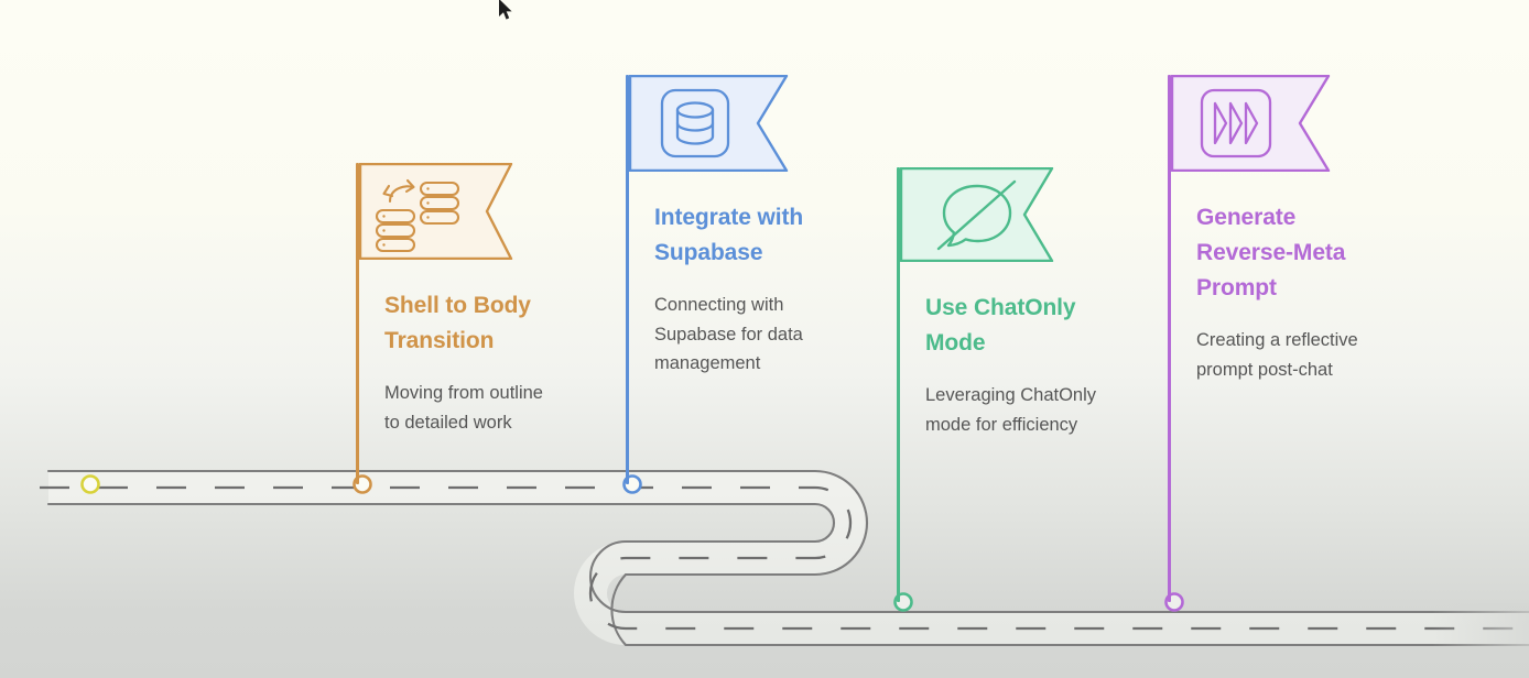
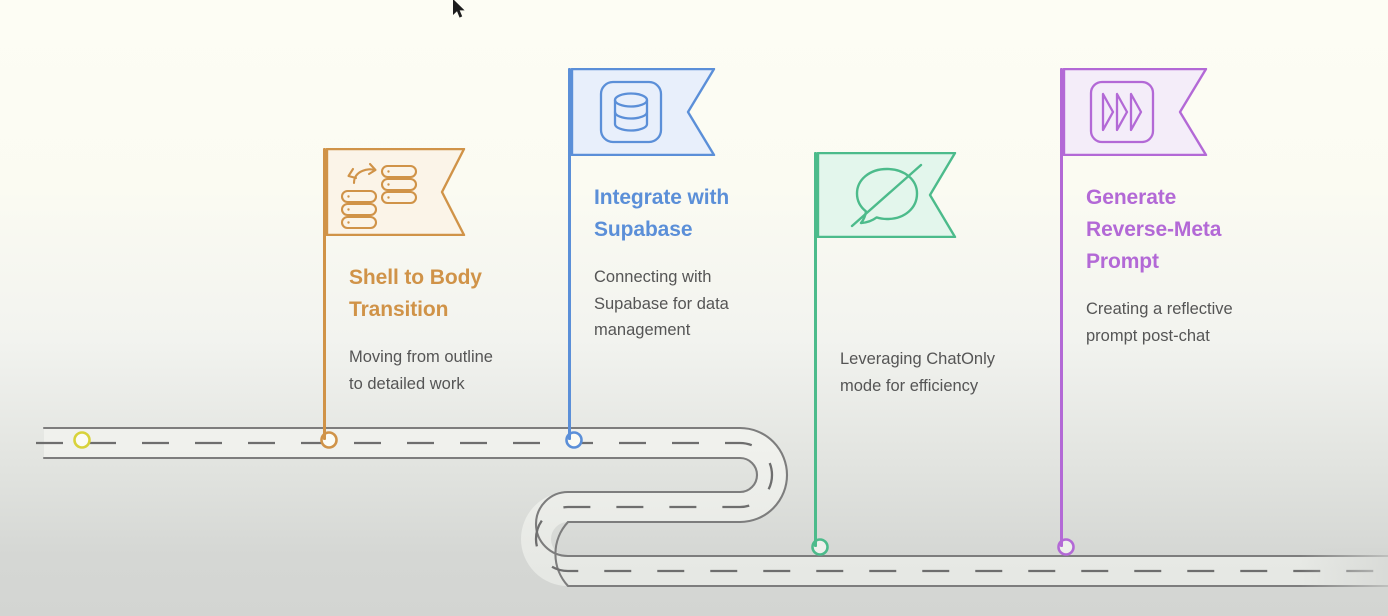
  Shell to Body
  Transition
  Moving from outline
  to detailed work
  Integrate with
  Supabase
  Connecting with
  Supabase for data
  management
- Use ChatOnly
- Mode
  Leveraging ChatOnly
  mode for efficiency
  Generate
  Reverse-Meta
  Prompt
  Creating a reflective
  prompt post-chat
